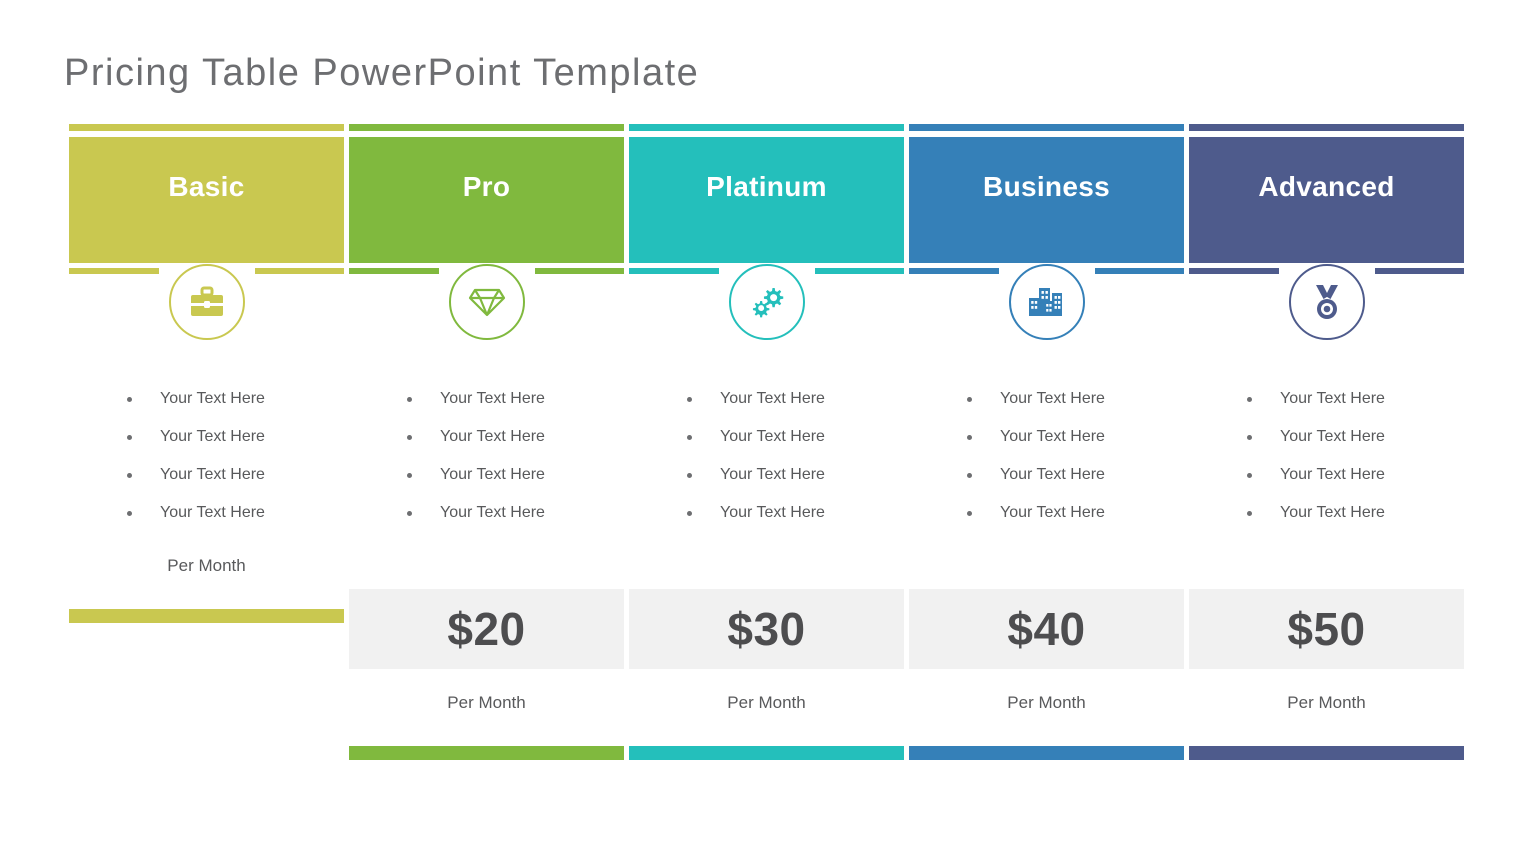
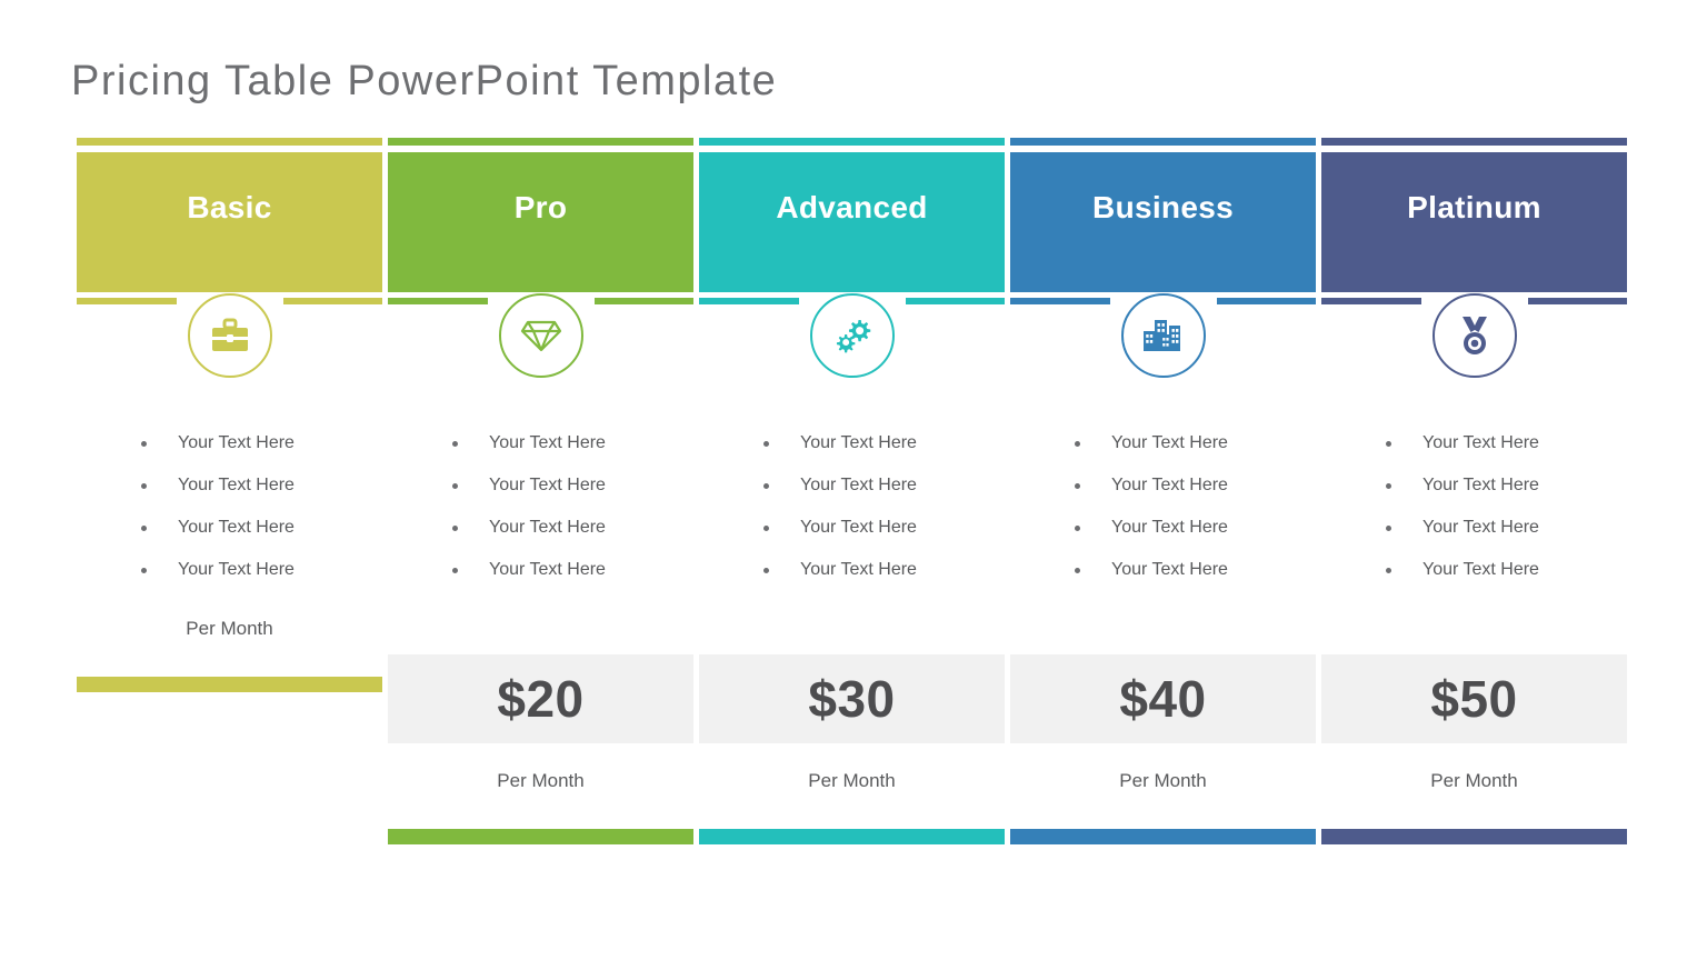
  Pricing Table PowerPoint Template
  Basic
  Your Text Here
  Your Text Here
  Your Text Here
  Your Text Here
  Per Month
  Pro
  Your Text Here
  Your Text Here
  Your Text Here
  Your Text Here
  $20
  Per Month
- Platinum
+ Advanced
  Your Text Here
  Your Text Here
  Your Text Here
  Your Text Here
  $30
  Per Month
  Business
  Your Text Here
  Your Text Here
  Your Text Here
  Your Text Here
  $40
  Per Month
- Advanced
+ Platinum
  Your Text Here
  Your Text Here
  Your Text Here
  Your Text Here
  $50
  Per Month
